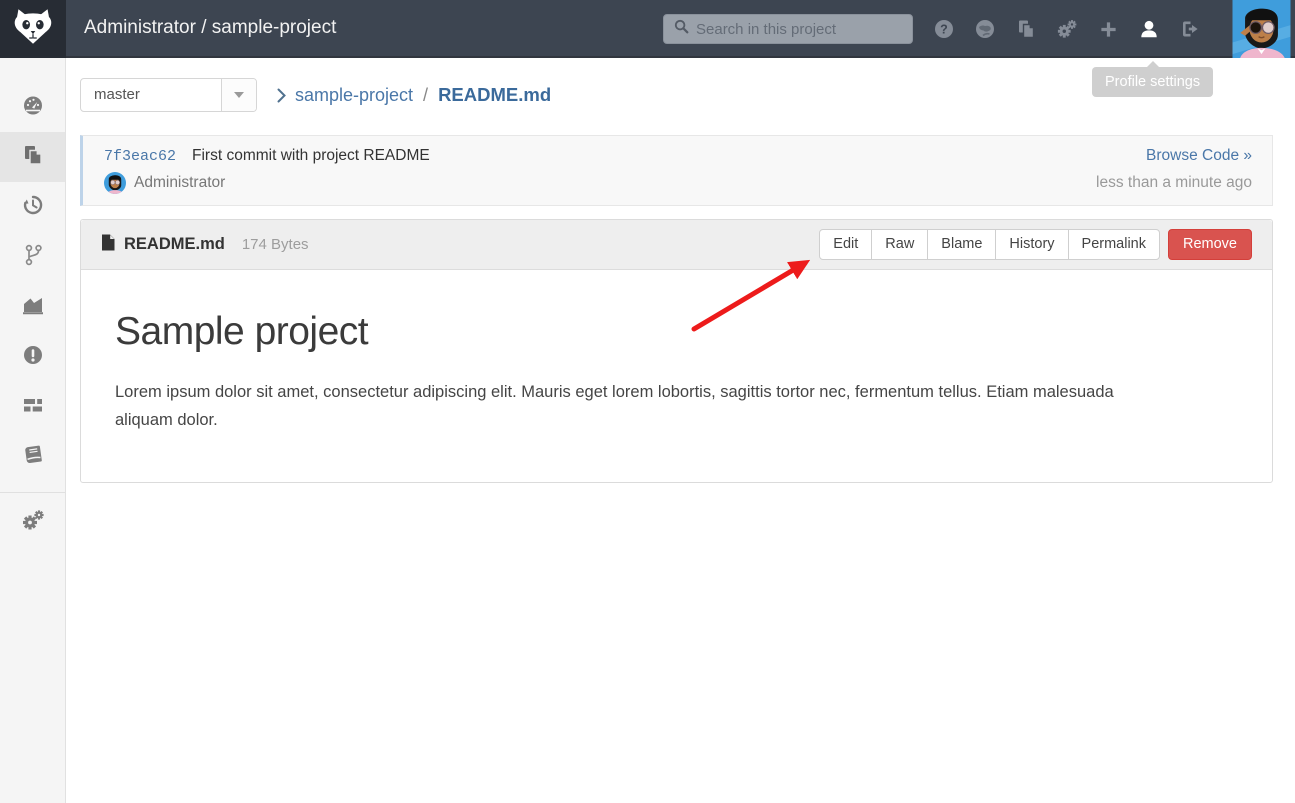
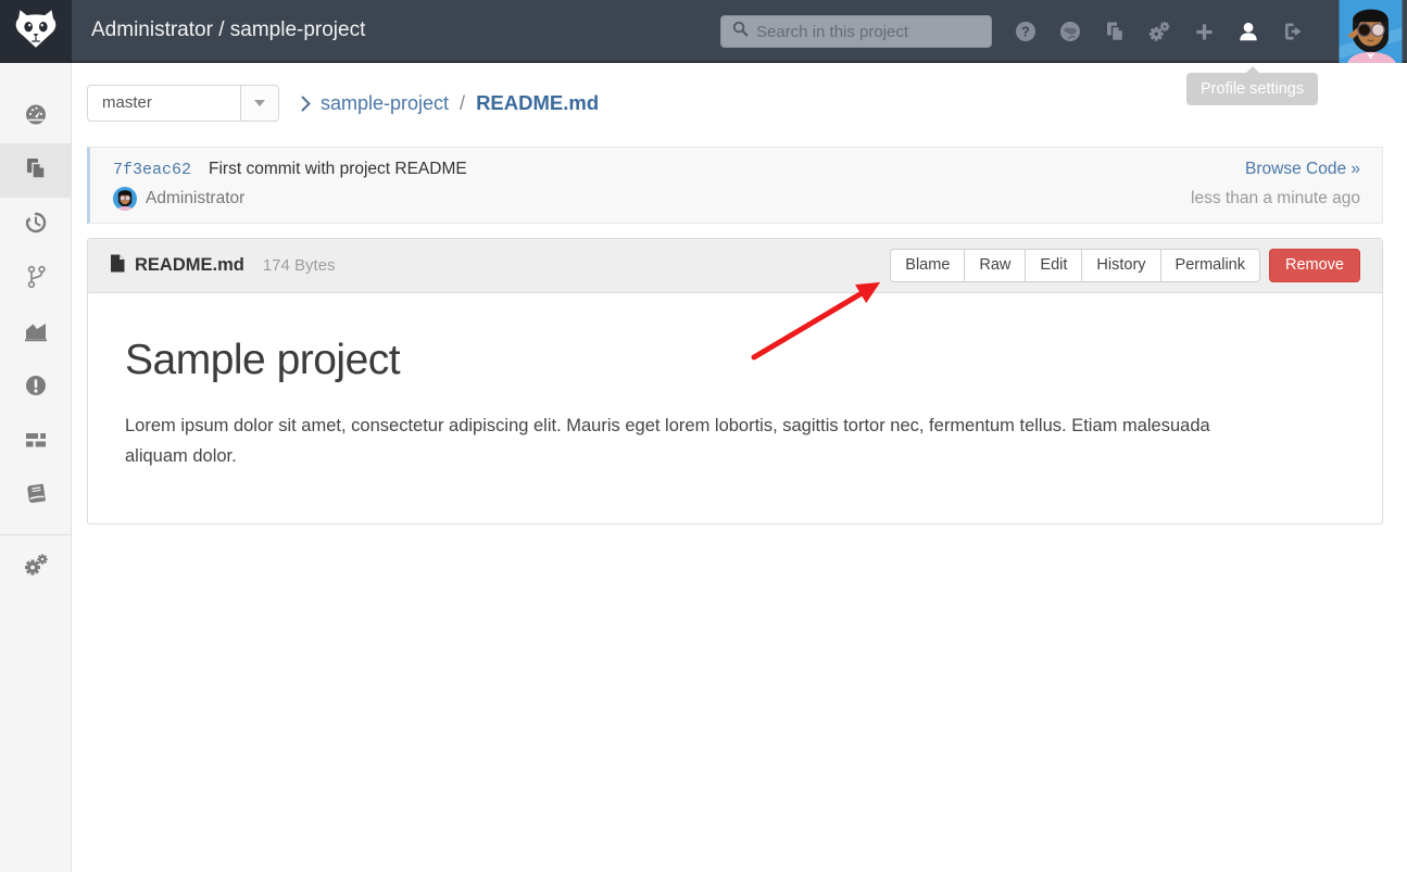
  Administrator / sample-project
  Search in this project
  ?
  Profile settings
  master
  sample-project
  /
  README.md
  7f3eac62
  First commit with project README
  Browse Code »
  Administrator
  less than a minute ago
  README.md
  174 Bytes
- Edit
+ Blame
  Raw
- Blame
+ Edit
  History
  Permalink
  Remove
  Sample project
  Lorem ipsum dolor sit amet, consectetur adipiscing elit. Mauris eget lorem lobortis, sagittis tortor nec, fermentum tellus. Etiam malesuada aliquam dolor.
